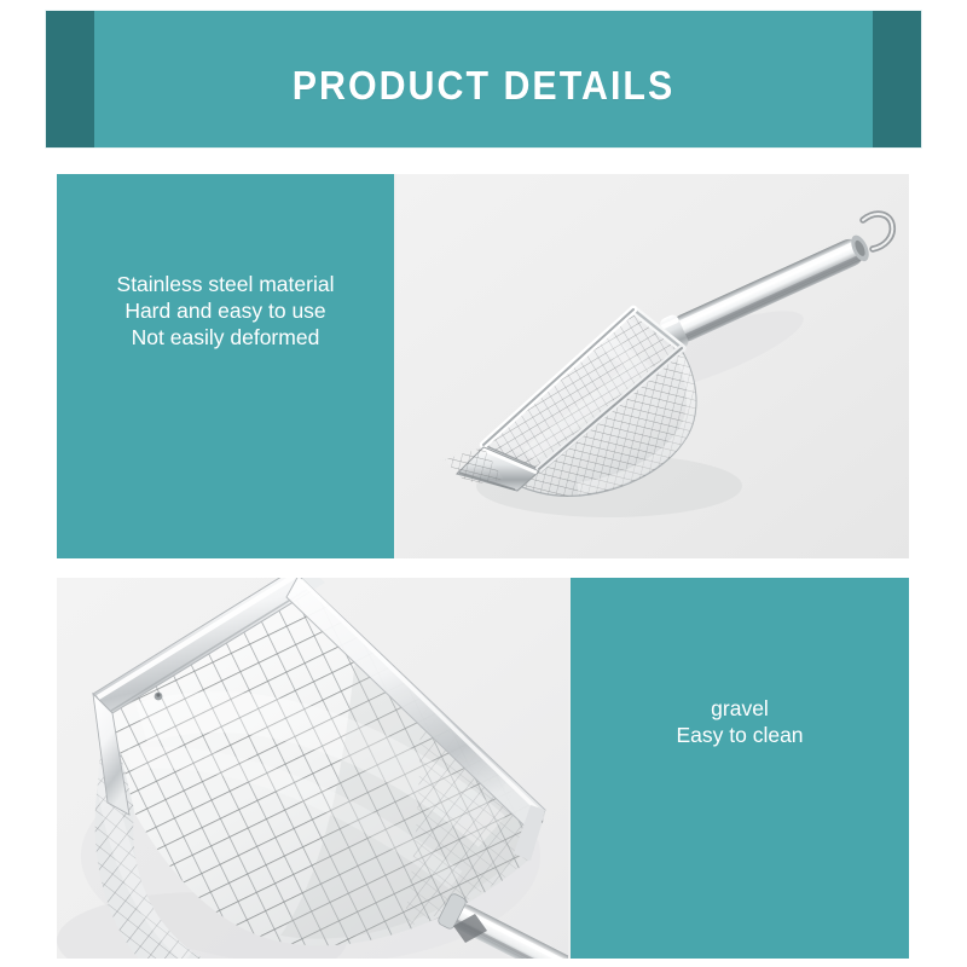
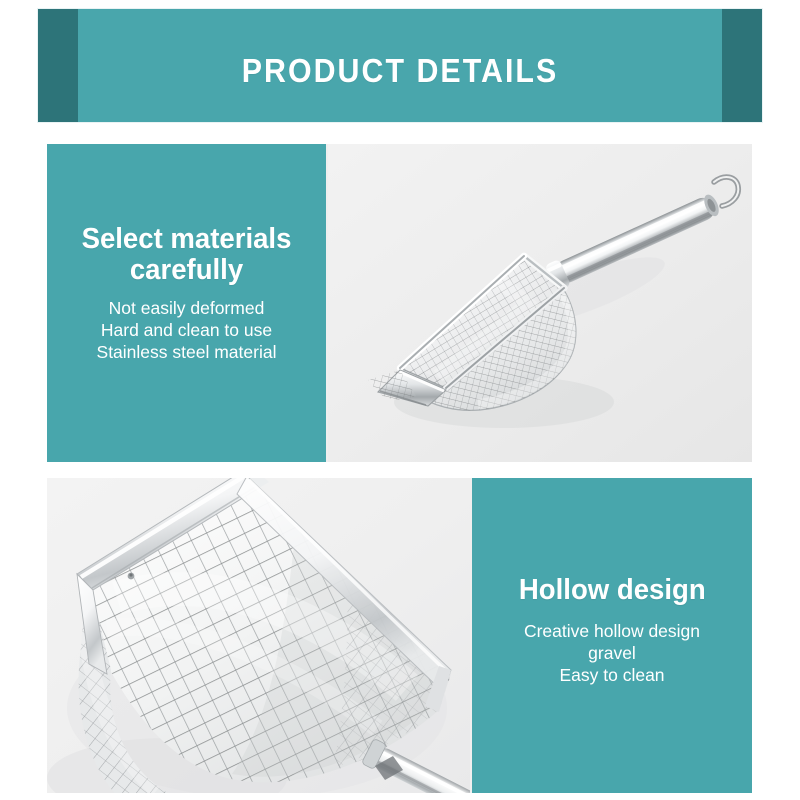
  PRODUCT DETAILS
+ Select materials carefully
- Stainless steel material
+ Not easily deformed
- Hard and easy to use
+ Hard and clean to use
- Not easily deformed
+ Stainless steel material
+ Hollow design
+ Creative hollow design
  gravel
  Easy to clean
